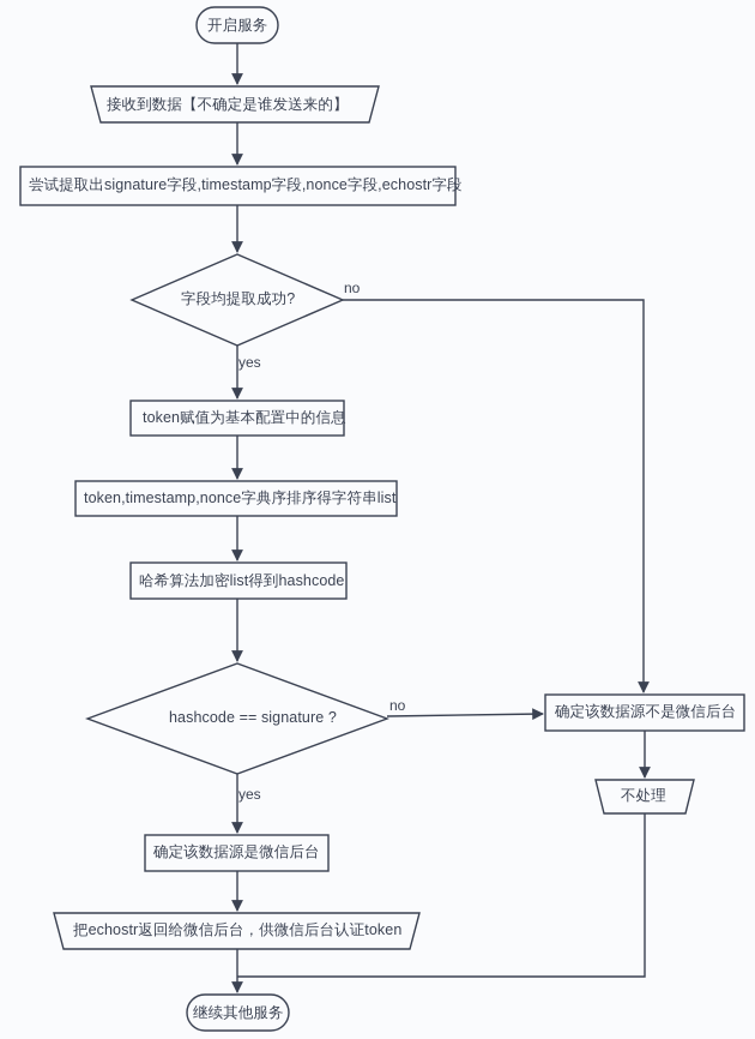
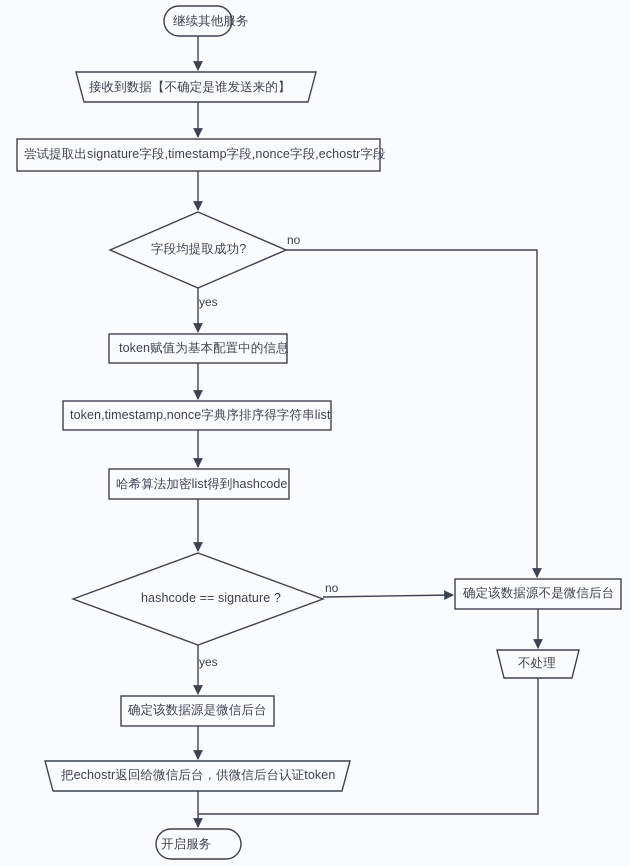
- 开启服务
+ 继续其他服务
  接收到数据【不确定是谁发送来的】
  尝试提取出signature字段,timestamp字段,nonce字段,echostr字段
  字段均提取成功?
  token赋值为基本配置中的信息
  token,timestamp,nonce字典序排序得字符串list
  哈希算法加密list得到hashcode
  hashcode == signature ?
  确定该数据源不是微信后台
  不处理
  确定该数据源是微信后台
  把echostr返回给微信后台，供微信后台认证token
- 继续其他服务
+ 开启服务
  no
  yes
  no
  yes
